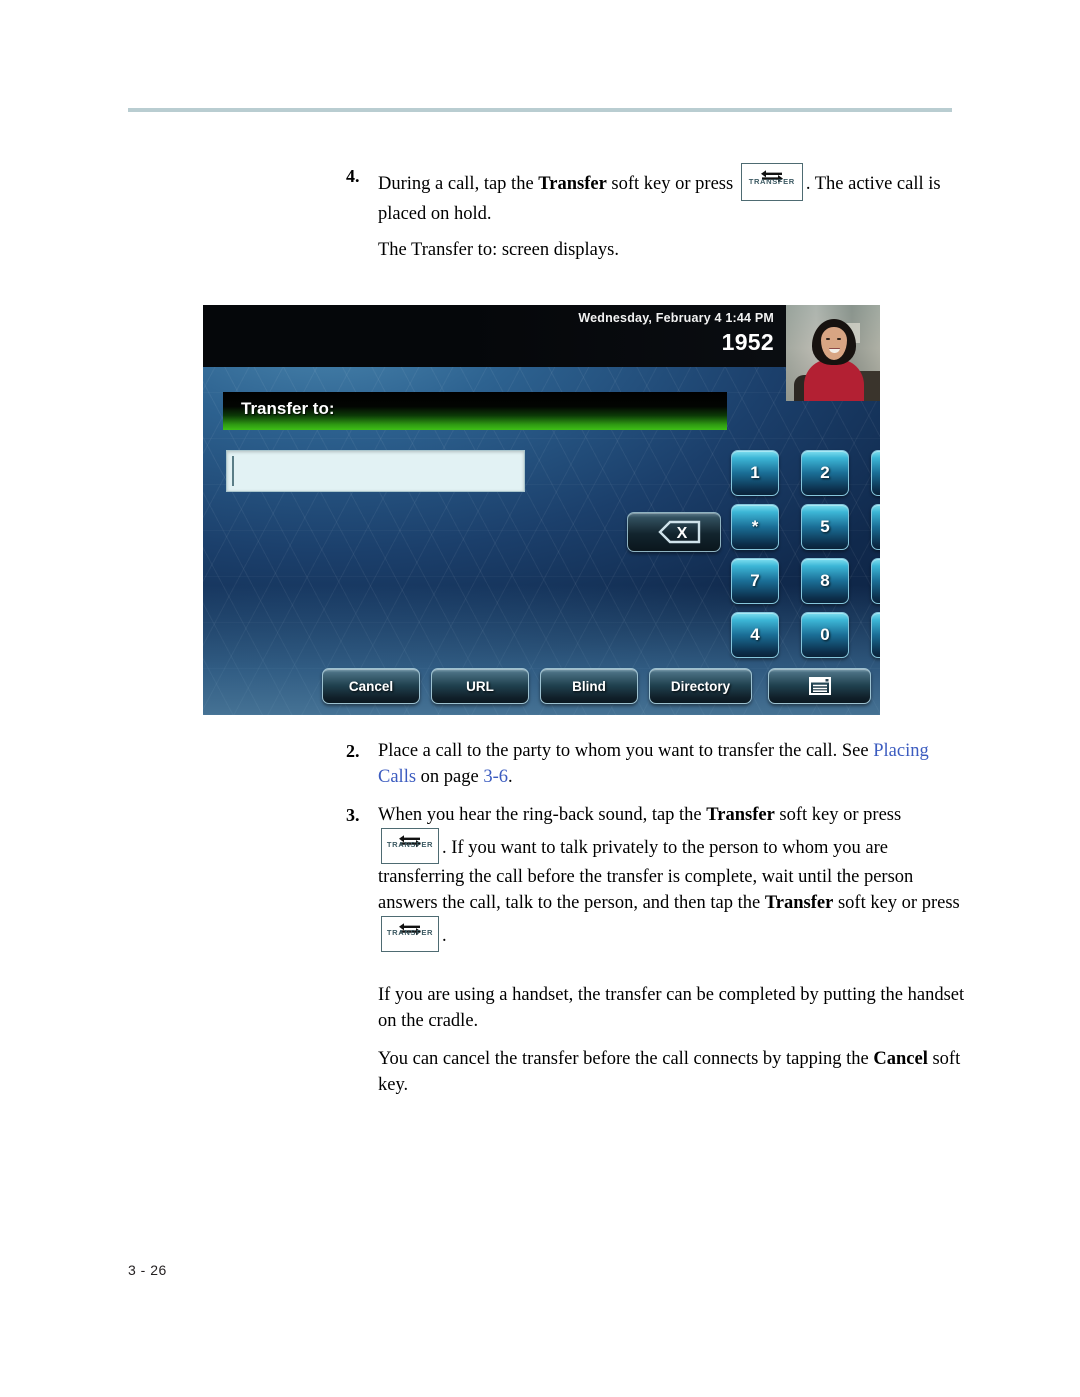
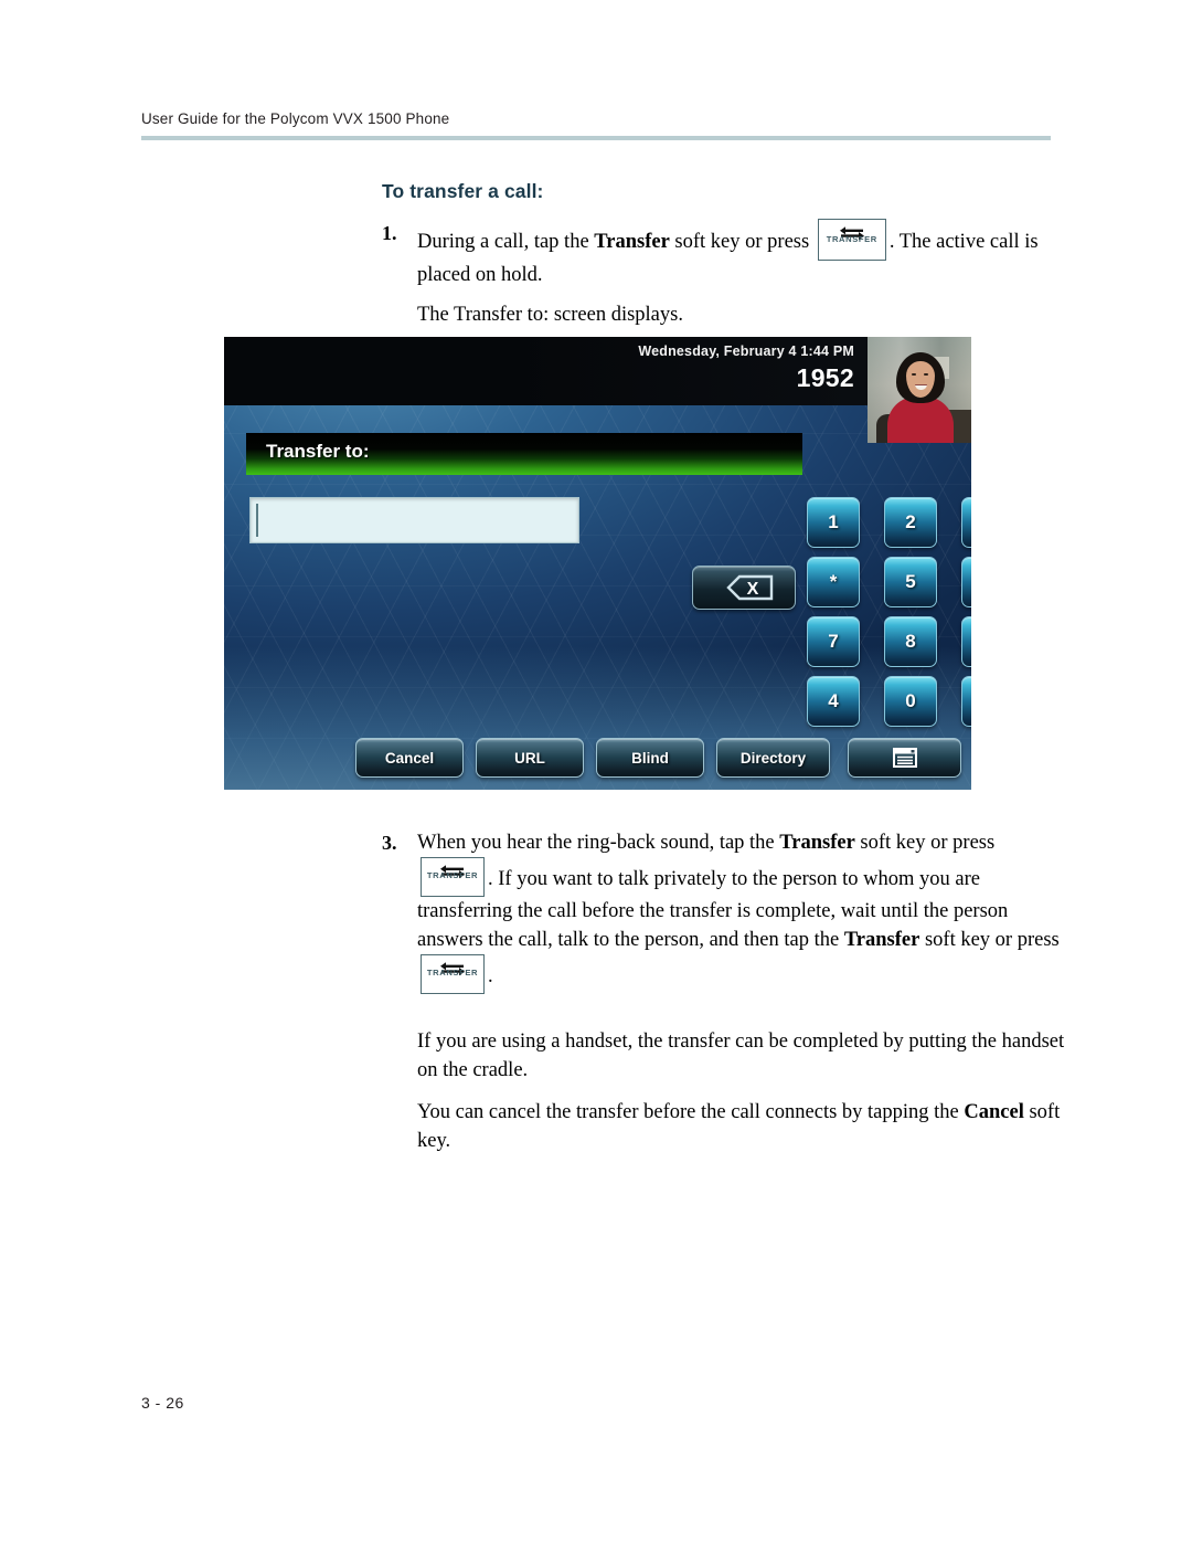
+ User Guide for the Polycom VVX 1500 Phone
+ To transfer a call:
- 4.
+ 1.
  During a call, tap the Transfer soft key or press
  TRANSFER
  . The active call is placed on hold.
  The Transfer to: screen displays.
  Wednesday, February 4 1:44 PM
  1952
  Transfer to:
  X
  1
  2
  *
  5
  7
  8
  4
  0
  Cancel
  URL
  Blind
  Directory
- 2.
- Place a call to the party to whom you want to transfer the call. See Placing Calls on page 3-6.
  3.
  When you hear the ring-back sound, tap the Transfer soft key or press
  TRANSFER
  . If you want to talk privately to the person to whom you are transferring the call before the transfer is complete, wait until the person answers the call, talk to the person, and then tap the Transfer soft key or press
  TRANSFER
  .
  If you are using a handset, the transfer can be completed by putting the handset on the cradle.
  You can cancel the transfer before the call connects by tapping the Cancel soft key.
  3 - 26
